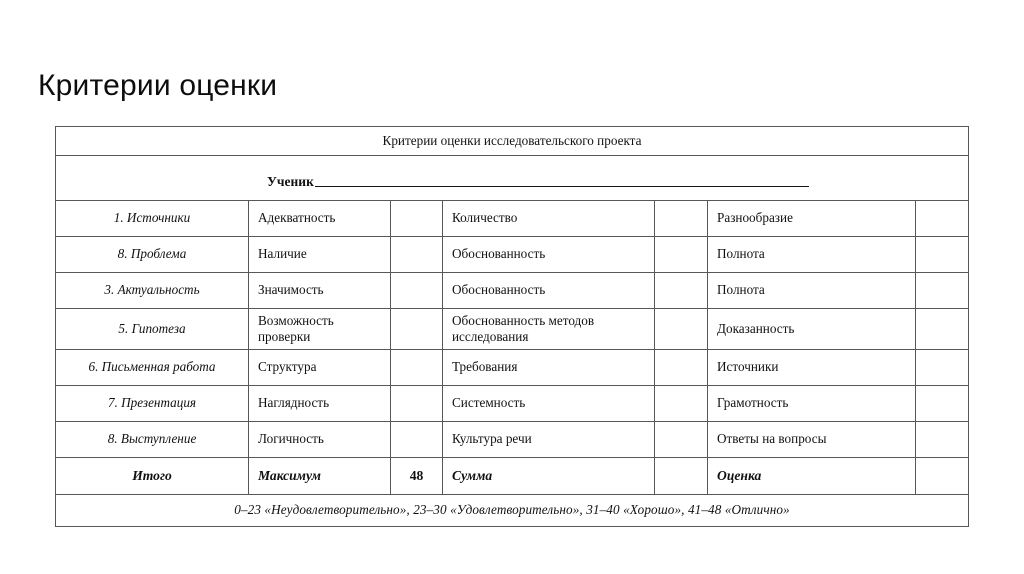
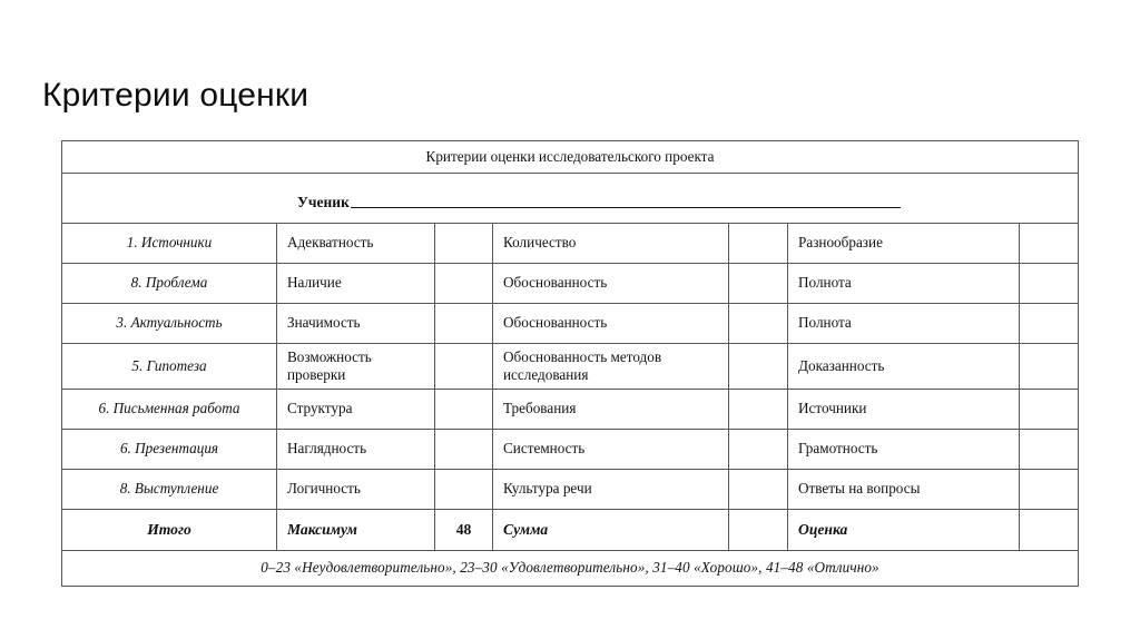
  Критерии оценки
  Критерии оценки исследовательского проекта
  Ученик
  1. Источники	Адекватность		Количество		Разнообразие
  8. Проблема	Наличие		Обоснованность		Полнота
  3. Актуальность	Значимость		Обоснованность		Полнота
  5. Гипотеза	Возможность проверки		Обоснованность методов исследования		Доказанность
  6. Письменная работа	Структура		Требования		Источники
- 7. Презентация	Наглядность		Системность		Грамотность
+ 6. Презентация	Наглядность		Системность		Грамотность
  8. Выступление	Логичность		Культура речи		Ответы на вопросы
  Итого	Максимум	48	Сумма		Оценка
  0–23 «Неудовлетворительно», 23–30 «Удовлетворительно», 31–40 «Хорошо», 41–48 «Отлично»
